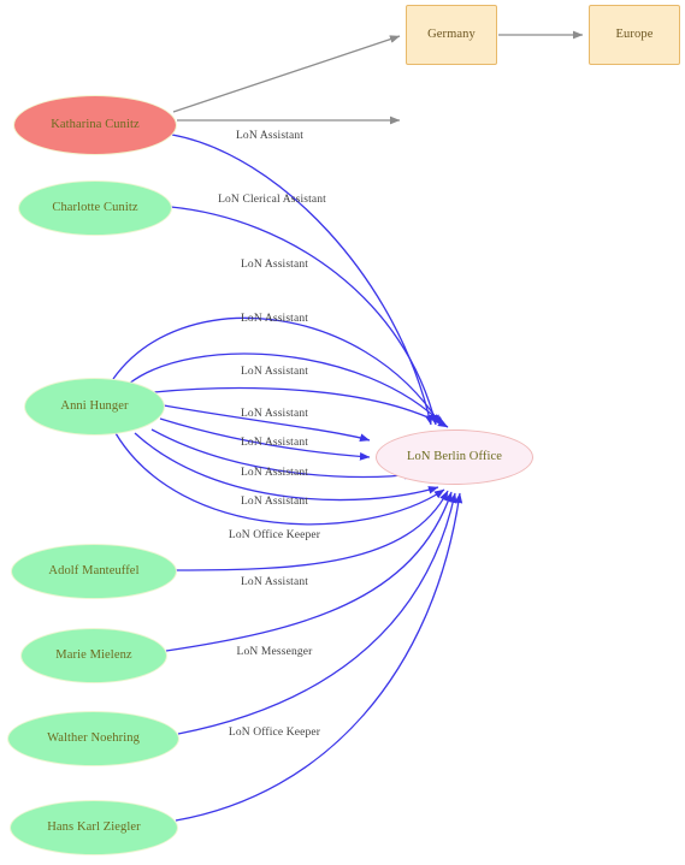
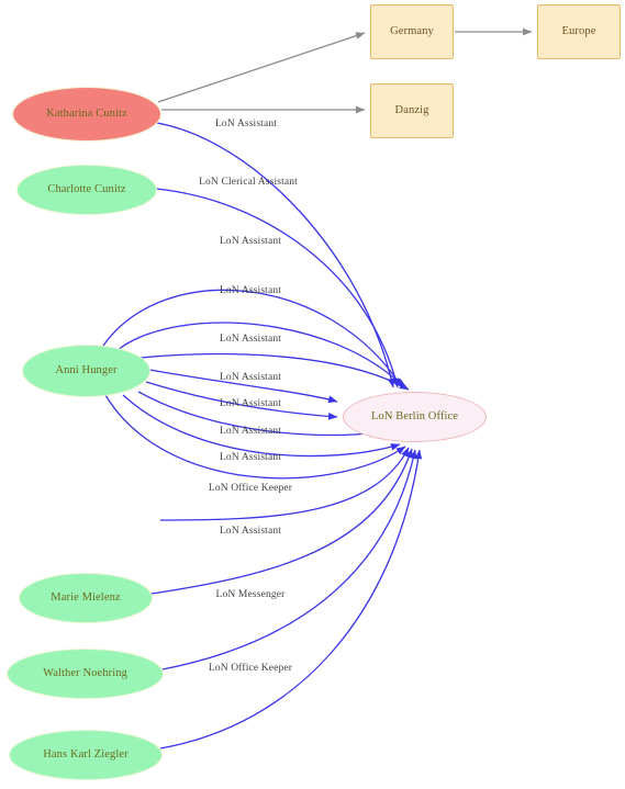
  Katharina Cunitz
  Charlotte Cunitz
  Anni Hunger
- Adolf Manteuffel
  Marie Mielenz
  Walther Noehring
  Hans Karl Ziegler
  LoN Berlin Office
  Germany
  Europe
+ Danzig
  LoN Assistant
  LoN Clerical Assistant
  LoN Assistant
  LoN Assistant
  LoN Assistant
  LoN Assistant
  LoN Assistant
  LoN Assistant
  LoN Assistant
  LoN Office Keeper
  LoN Assistant
  LoN Messenger
  LoN Office Keeper
